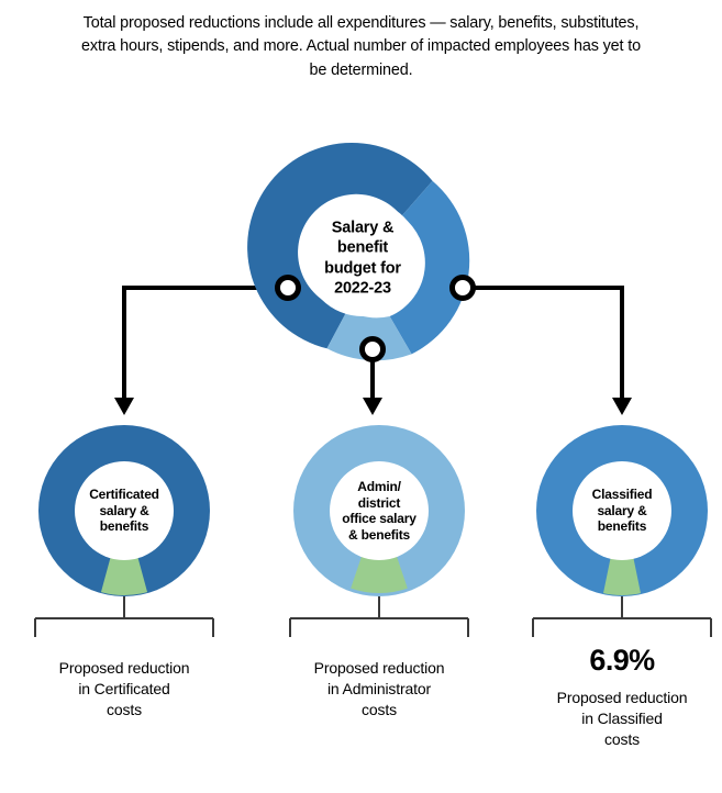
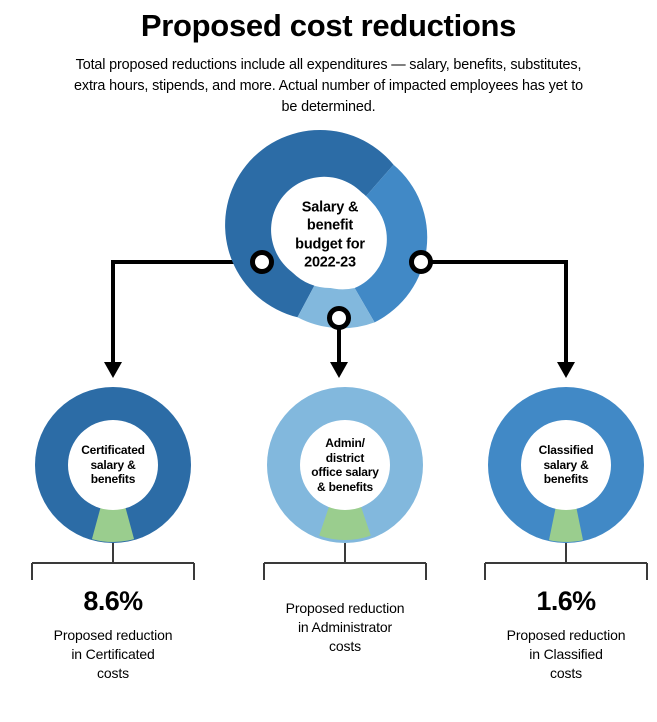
+ Proposed cost reductions
  Total proposed reductions include all expenditures — salary, benefits, substitutes, extra hours, stipends, and more. Actual number of impacted employees has yet to be determined.
  Salary &
  benefit
  budget for
  2022-23
  Certificated
  salary &
  benefits
  Admin/
  district
  office salary
  & benefits
  Classified
  salary &
  benefits
+ 8.6%
  Proposed reduction
  in Certificated
  costs
  Proposed reduction
  in Administrator
  costs
- 6.9%
+ 1.6%
  Proposed reduction
  in Classified
  costs
